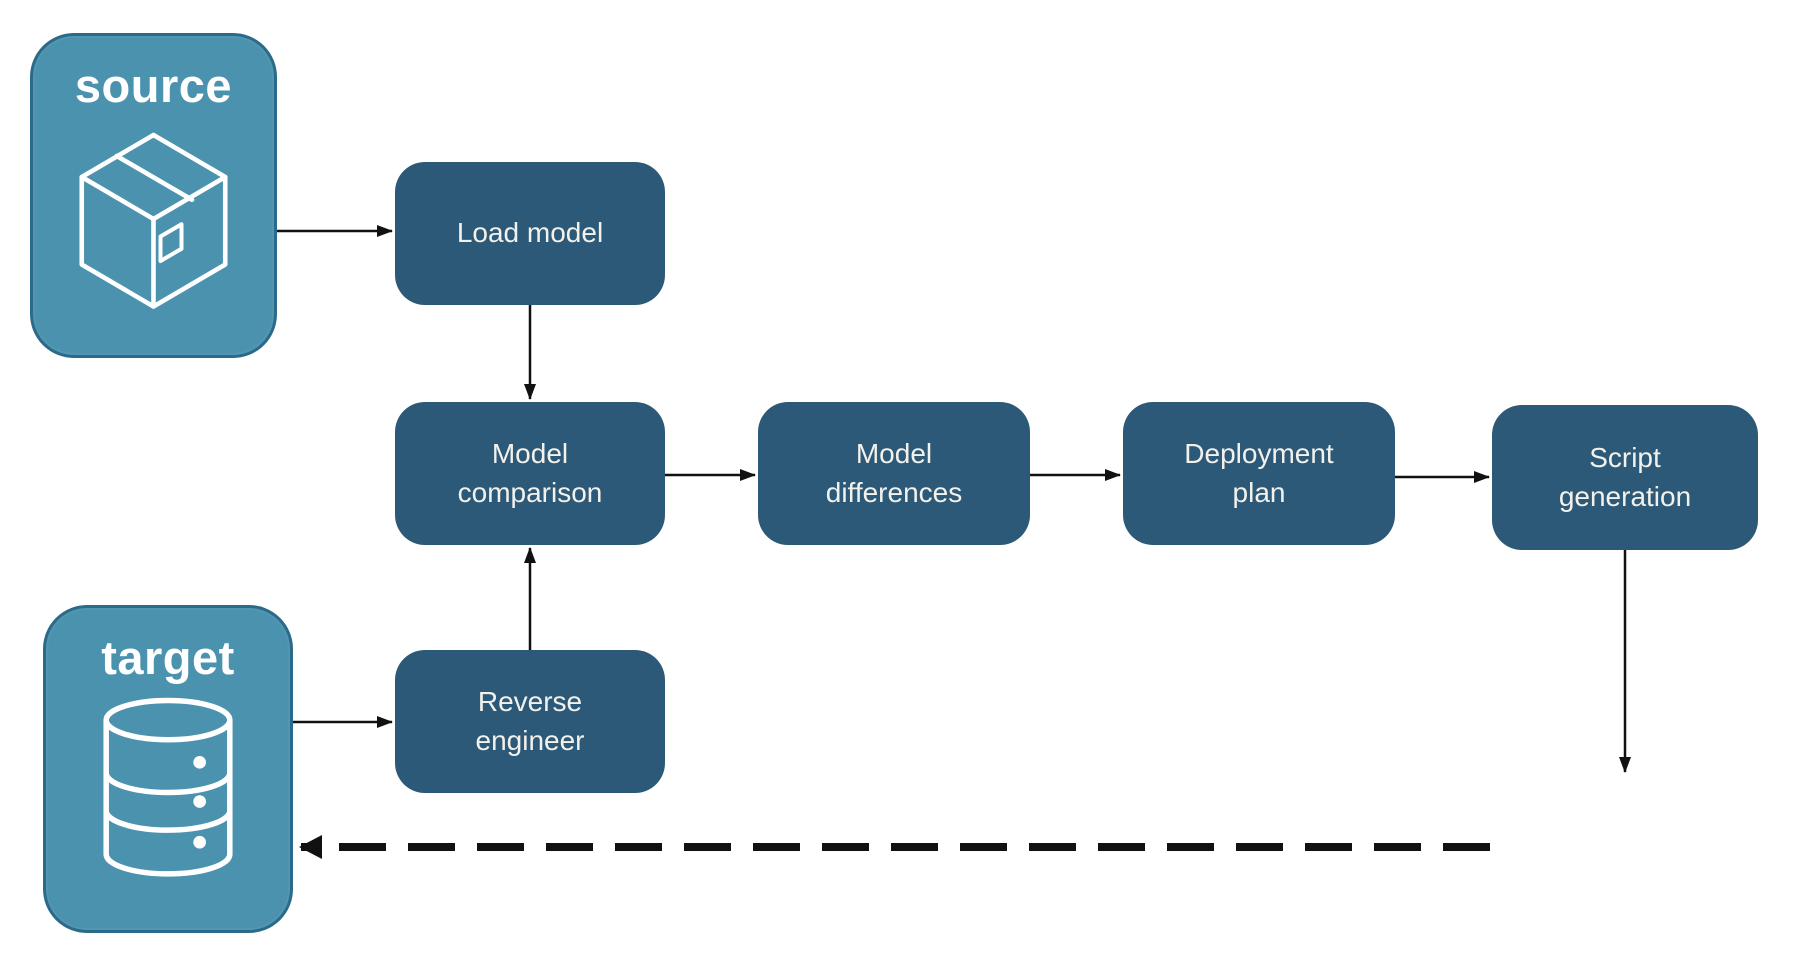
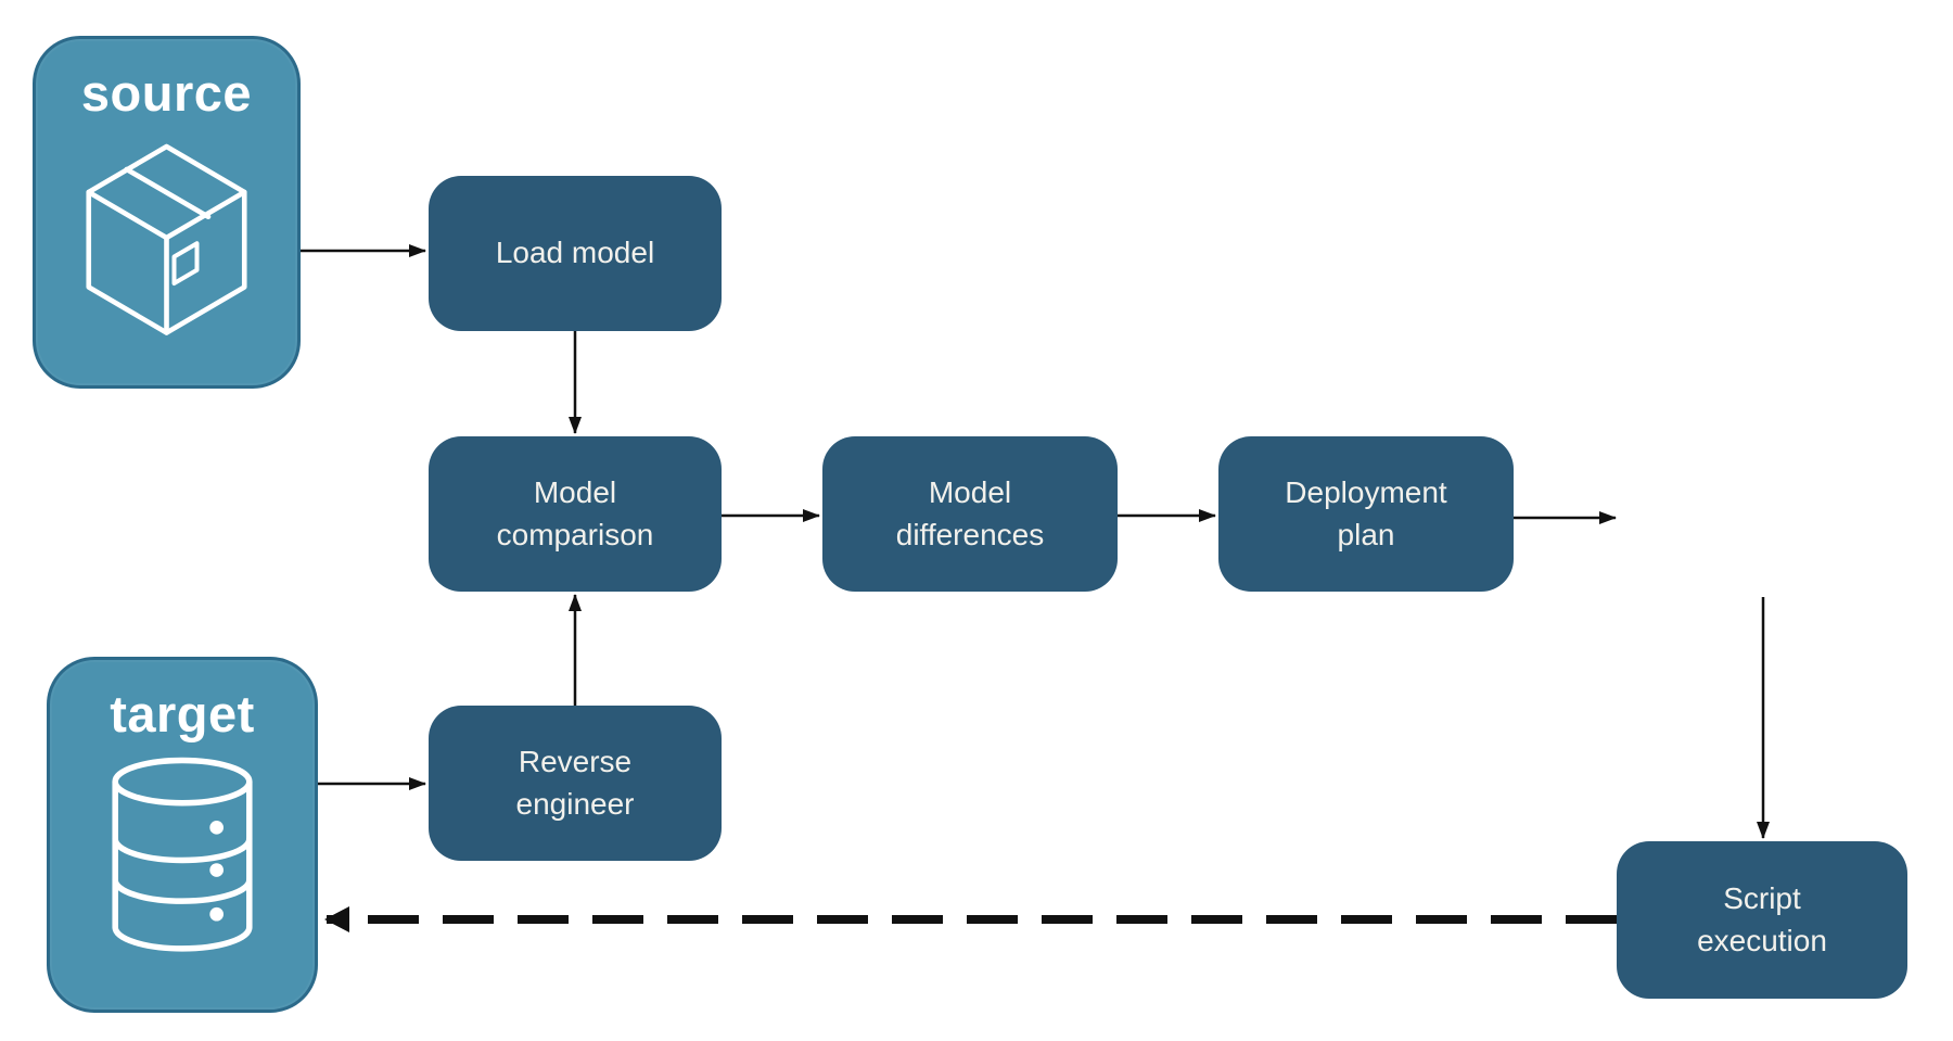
  source
  target
  Load model
  Model comparison
  Model differences
  Deployment plan
- Script generation
  Reverse engineer
+ Script execution
